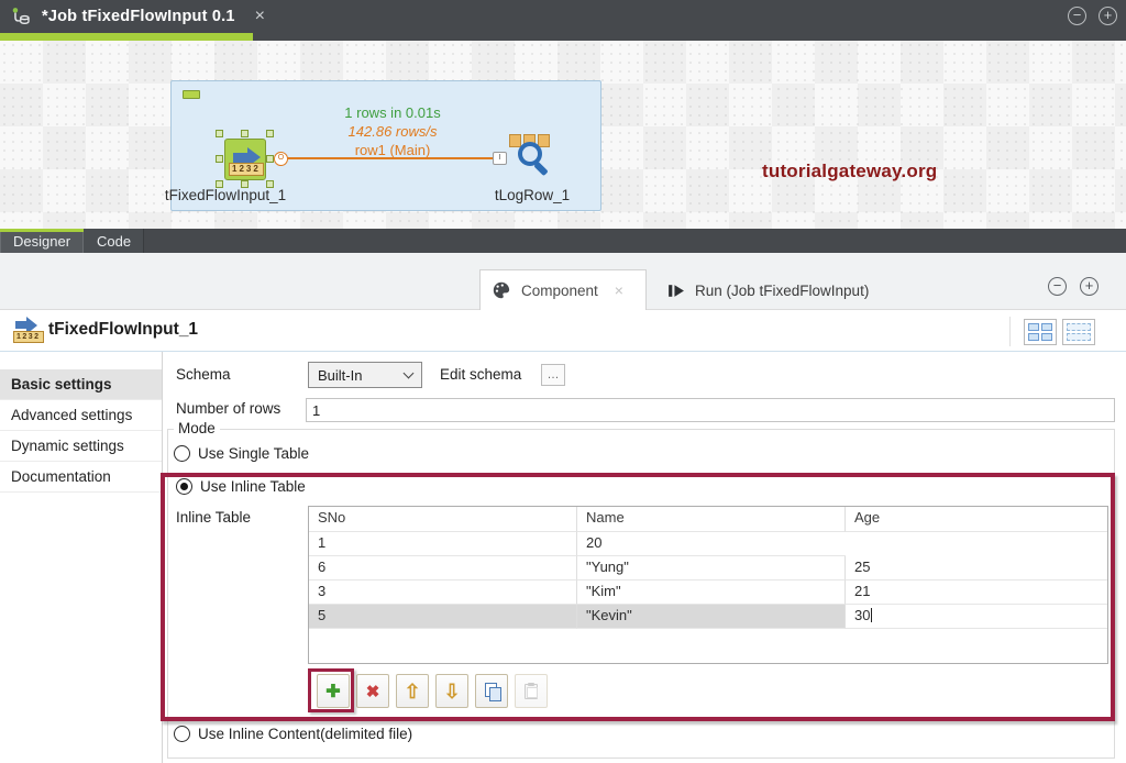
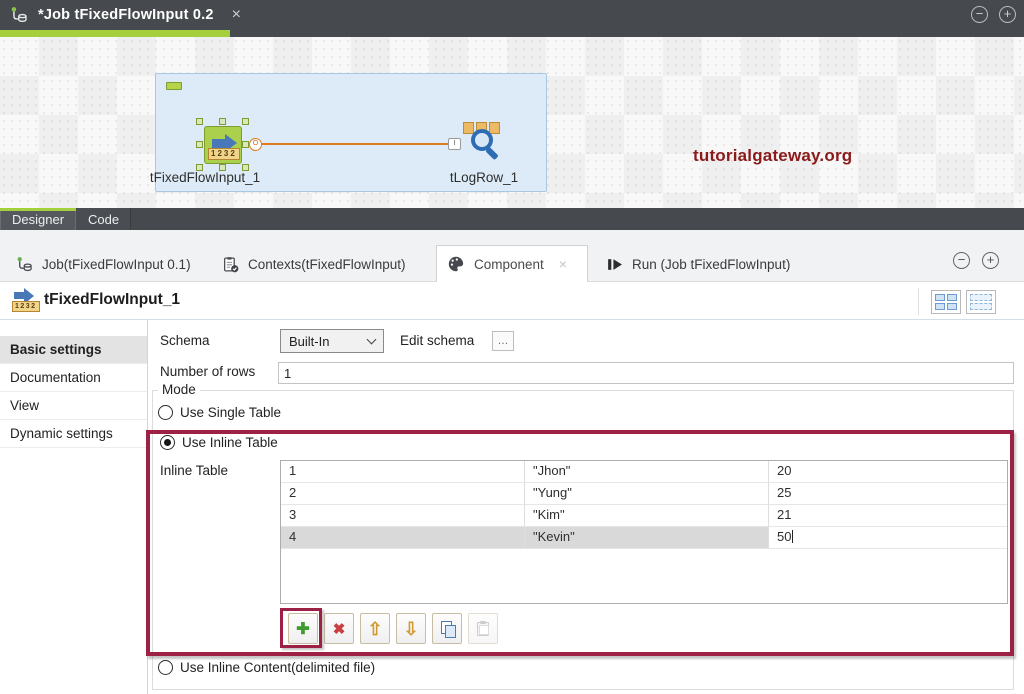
- *Job tFixedFlowInput 0.1
+ *Job tFixedFlowInput 0.2
  ×
  −
  +
  1232
- 1 rows in 0.01s
- 142.86 rows/s
- row1 (Main)
  tFixedFlowInput_1
  tLogRow_1
  tutorialgateway.org
  Designer
  Code
+ Job(tFixedFlowInput 0.1)
+ Contexts(tFixedFlowInput)
  Component
  ×
  Run (Job tFixedFlowInput)
  −
  +
  tFixedFlowInput_1
  Basic settings
- Advanced settings
- Dynamic settings
+ Documentation
+ View
- Documentation
+ Dynamic settings
  Schema
  Built-In
  Edit schema
  …
  Number of rows
  1
  Mode
  Use Single Table
  Use Inline Table
  Inline Table
- SNo
- Name
- Age
  1
+ "Jhon"
  20
- 6
+ 2
  "Yung"
  25
  3
  "Kim"
  21
- 5
+ 4
  "Kevin"
- 30
+ 50
  ✚
  ✖
  ⇧
  ⇩
  Use Inline Content(delimited file)
